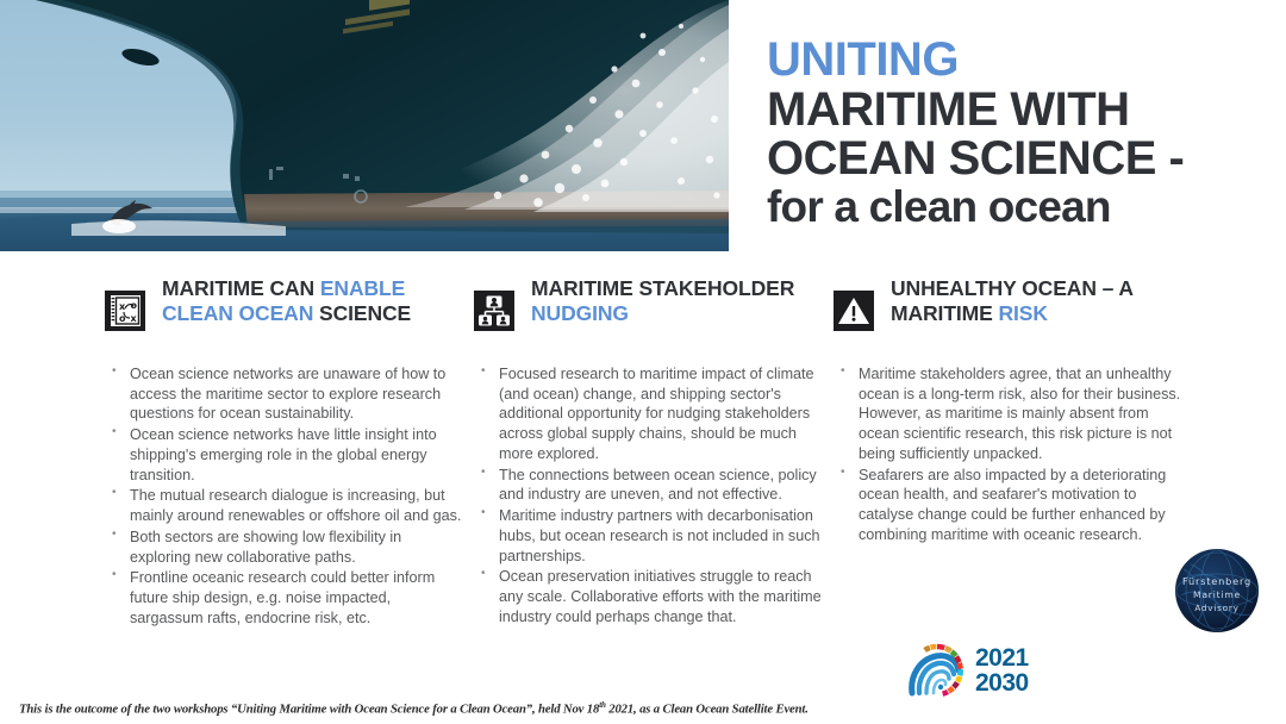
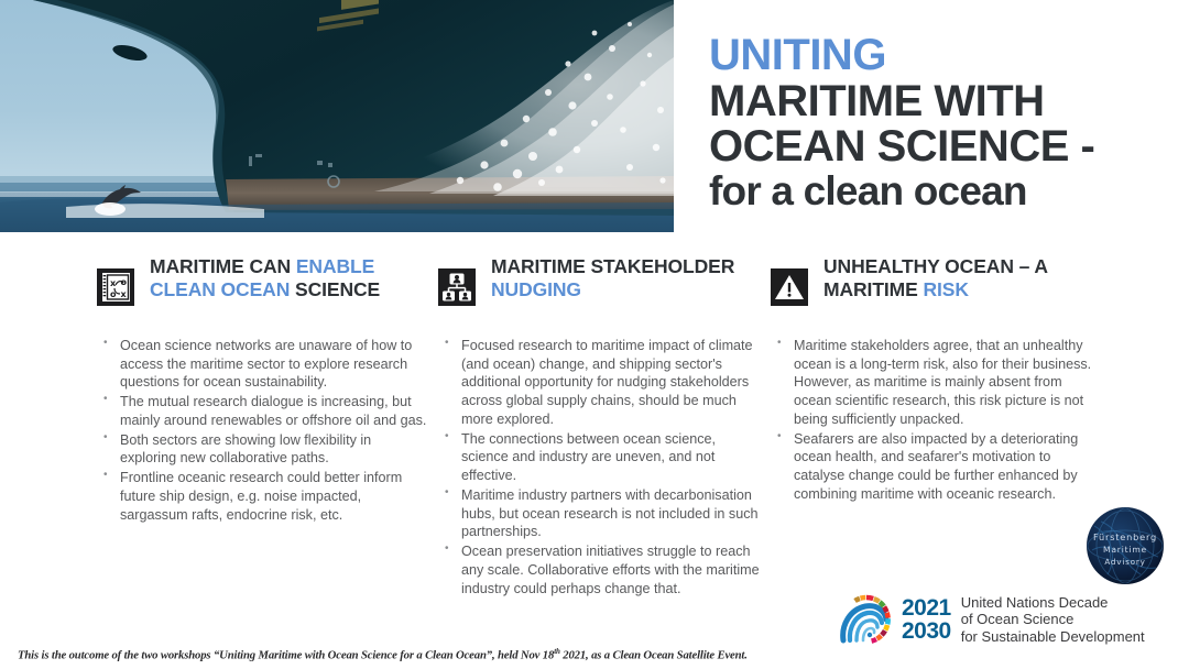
  UNITING
  MARITIME WITH
  OCEAN SCIENCE -
  for a clean ocean
  x
  o
  x
  MARITIME CAN ENABLE CLEAN OCEAN SCIENCE
  Ocean science networks are unaware of how to access the maritime sector to explore research questions for ocean sustainability.
- Ocean science networks have little insight into shipping's emerging role in the global energy transition.
  The mutual research dialogue is increasing, but mainly around renewables or offshore oil and gas.
  Both sectors are showing low flexibility in exploring new collaborative paths.
  Frontline oceanic research could better inform future ship design, e.g. noise impacted, sargassum rafts, endocrine risk, etc.
  MARITIME STAKEHOLDER NUDGING
  Focused research to maritime impact of climate (and ocean) change, and shipping sector's additional opportunity for nudging stakeholders across global supply chains, should be much more explored.
- The connections between ocean science, policy and industry are uneven, and not effective.
+ The connections between ocean science, science and industry are uneven, and not effective.
  Maritime industry partners with decarbonisation hubs, but ocean research is not included in such partnerships.
  Ocean preservation initiatives struggle to reach any scale. Collaborative efforts with the maritime industry could perhaps change that.
  UNHEALTHY OCEAN – A MARITIME RISK
  Maritime stakeholders agree, that an unhealthy ocean is a long-term risk, also for their business. However, as maritime is mainly absent from ocean scientific research, this risk picture is not being sufficiently unpacked.
  Seafarers are also impacted by a deteriorating ocean health, and seafarer's motivation to catalyse change could be further enhanced by combining maritime with oceanic research.
  Fürstenberg
  Maritime
  Advisory
  2021
  2030
+ United Nations Decade
+ of Ocean Science
+ for Sustainable Development
  This is the outcome of the two workshops “Uniting Maritime with Ocean Science for a Clean Ocean”, held Nov 18th 2021, as a Clean Ocean Satellite Event.
